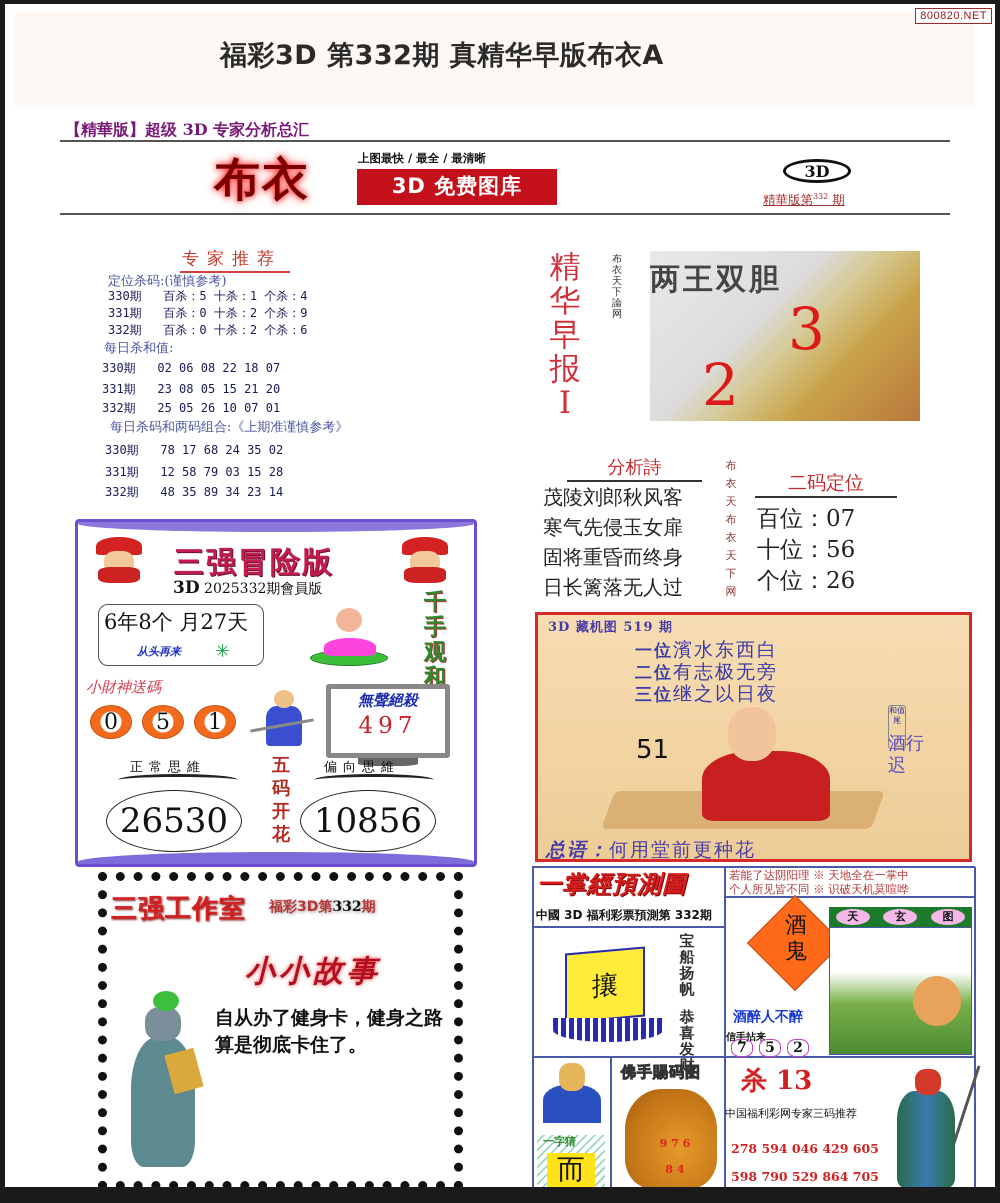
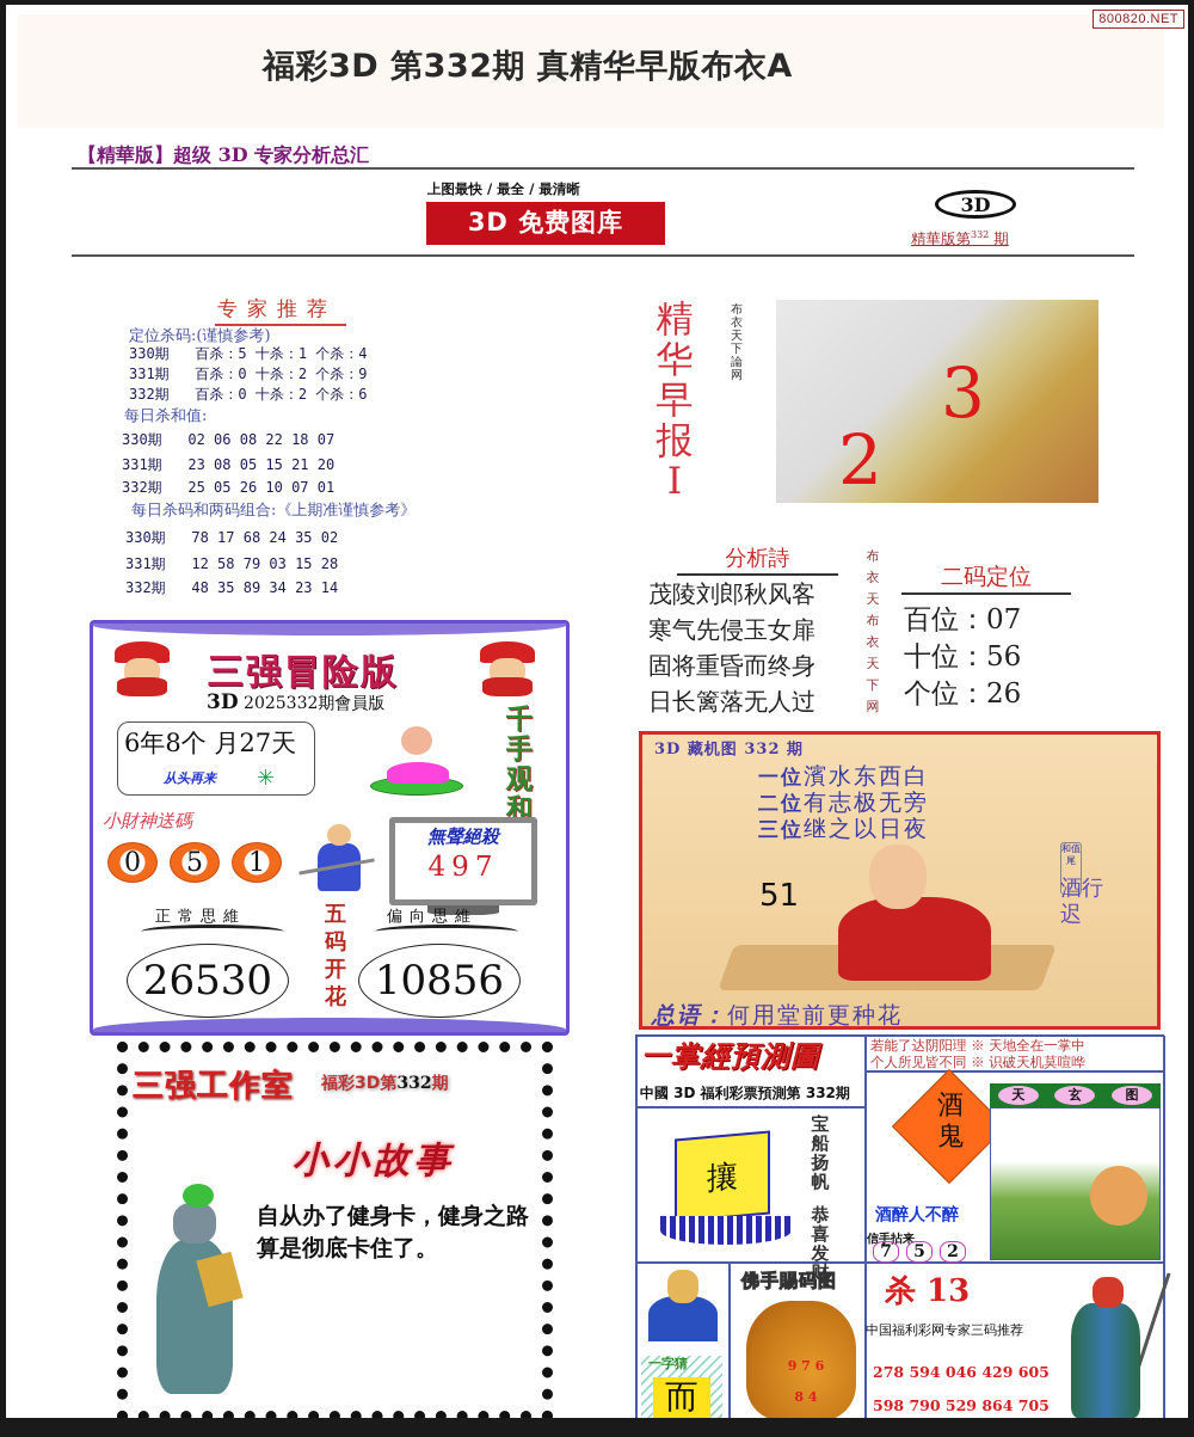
  800820.NET
  福彩3D 第332期 真精华早版布衣A
  【精華版】超级 3D 专家分析总汇
- 布衣
  上图最快 / 最全 / 最清晰
  3D 免费图库
  3D
  精華版第332 期
  专家推荐
  定位杀码:(谨慎参考)
  330期 百杀：5 十杀：1 个杀：4
  331期 百杀：0 十杀：2 个杀：9
  332期 百杀：0 十杀：2 个杀：6
  每日杀和值:
  330期 02 06 08 22 18 07
  331期 23 08 05 15 21 20
  332期 25 05 26 10 07 01
  每日杀码和两码组合:《上期准谨慎参考》
  330期 78 17 68 24 35 02
  331期 12 58 79 03 15 28
  332期 48 35 89 34 23 14
  精
  华
  早
  报
  I
  布衣天下論网
- 两王双胆
  2
  3
  分析詩
  茂陵刘郎秋风客
  寒气先侵玉女扉
  固将重昏而终身
  日长篱落无人过
  布
  衣
  天
  布
  衣
  天
  下
  网
  二码定位
  百位：07
  十位：56
  个位：26
  三强冒险版
  3D 2025332期會員版
  6年8个 月27天
  从头再来
  ✳
  千
  手
  观
  和
  小財神送碼
  0
  5
  1
  無聲絕殺
  497
  正常思維
  偏向思維
  26530
  10856
  五
  码
  开
  花
- 3D 藏机图 519 期
+ 3D 藏机图 332 期
  一位濱水东西白
  二位有志极无旁
  三位继之以日夜
  51
  和值尾
  酒行
  迟
  总语：何用堂前更种花
  三强工作室
  福彩3D第332期
  小小故事
  自从办了健身卡，健身之路算是彻底卡住了。
  一掌經預測圖
  中國 3D 福利彩票預測第 332期
  若能了达阴阳理 ※ 天地全在一掌中
  个人所见皆不同 ※ 识破天机莫喧哗
  宝
  船
  扬
  帆
  恭
  喜
  发
  财
  酒鬼
  酒醉人不醉
  信手拈来
  7
  5
  2
  天
  玄
  图
  一字猜
  而
  佛手賜码图
  9 7 6
  8 4
  杀 13
  中国福利彩网专家三码推荐
  278 594 046 429 605
  598 790 529 864 705
